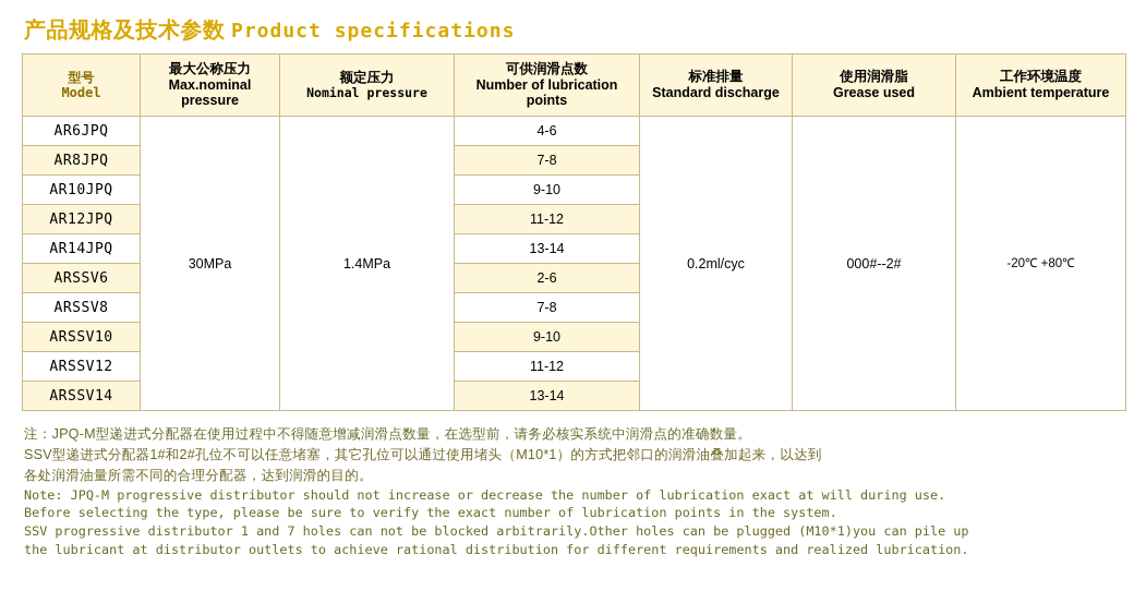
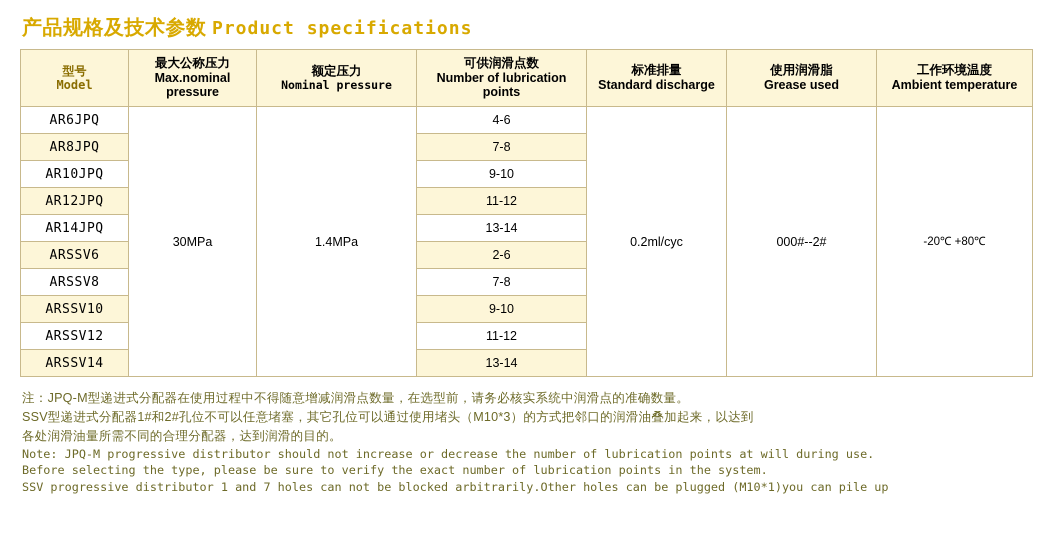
  产品规格及技术参数 Product specifications
  型号 Model	最大公称压力 Max.nominal pressure	额定压力 Nominal pressure	可供润滑点数 Number of lubrication points	标准排量 Standard discharge	使用润滑脂 Grease used	工作环境温度 Ambient temperature
  AR6JPQ	30MPa	1.4MPa	4-6	0.2ml/cyc	000#--2#	-20℃ +80℃
  AR8JPQ	7-8
  AR10JPQ	9-10
  AR12JPQ	11-12
  AR14JPQ	13-14
  ARSSV6	2-6
  ARSSV8	7-8
  ARSSV10	9-10
  ARSSV12	11-12
  ARSSV14	13-14
  注：JPQ-M型递进式分配器在使用过程中不得随意增减润滑点数量，在选型前，请务必核实系统中润滑点的准确数量。
- SSV型递进式分配器1#和2#孔位不可以任意堵塞，其它孔位可以通过使用堵头（M10*1）的方式把邻口的润滑油叠加起来，以达到
+ SSV型递进式分配器1#和2#孔位不可以任意堵塞，其它孔位可以通过使用堵头（M10*3）的方式把邻口的润滑油叠加起来，以达到
  各处润滑油量所需不同的合理分配器，达到润滑的目的。
- Note: JPQ-M progressive distributor should not increase or decrease the number of lubrication exact at will during use.
+ Note: JPQ-M progressive distributor should not increase or decrease the number of lubrication points at will during use.
  Before selecting the type, please be sure to verify the exact number of lubrication points in the system.
  SSV progressive distributor 1 and 7 holes can not be blocked arbitrarily.Other holes can be plugged (M10*1)you can pile up
- the lubricant at distributor outlets to achieve rational distribution for different requirements and realized lubrication.
